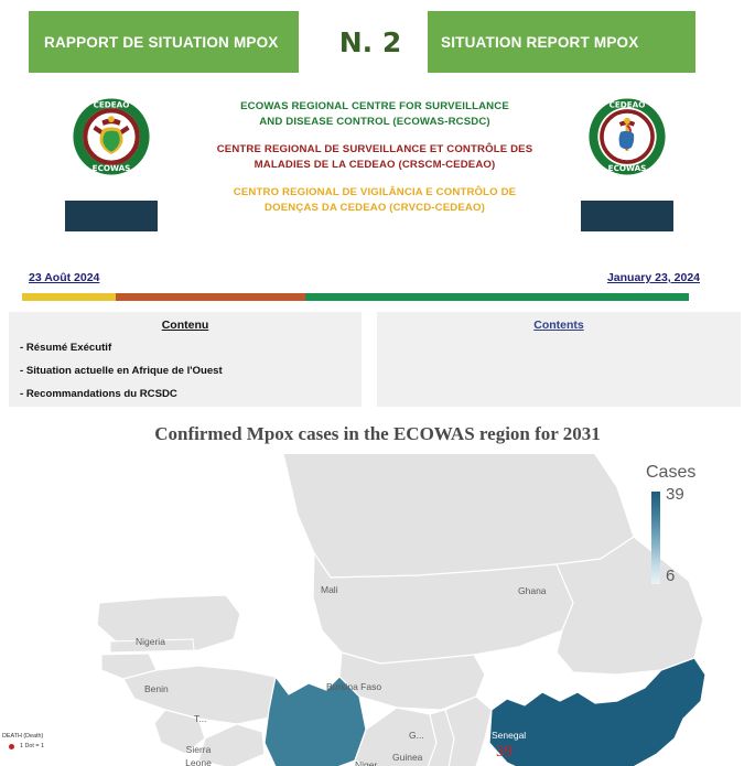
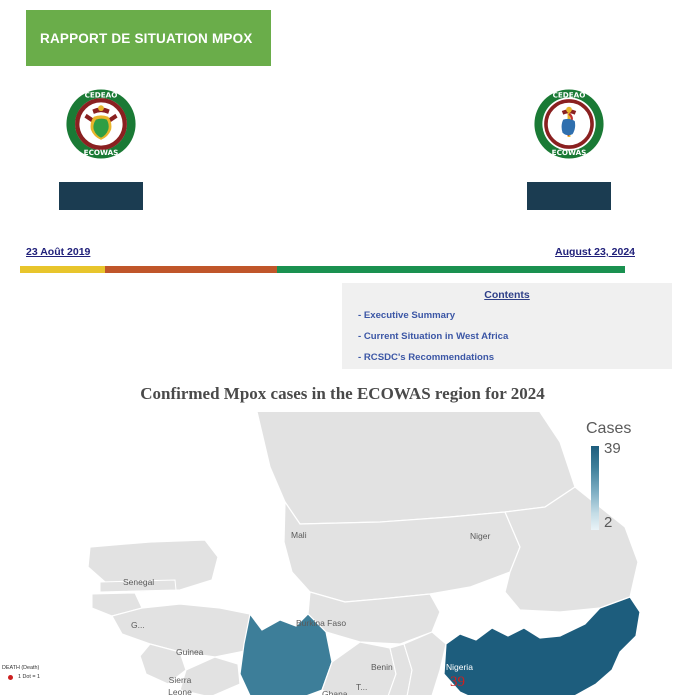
  RAPPORT DE SITUATION MPOX
- N. 2
- SITUATION REPORT MPOX
  CEDEAO
  ECOWAS
- ECOWAS REGIONAL CENTRE FOR SURVEILLANCE
- AND DISEASE CONTROL (ECOWAS-RCSDC)
- CENTRE REGIONAL DE SURVEILLANCE ET CONTRÔLE DES
- MALADIES DE LA CEDEAO (CRSCM-CEDEAO)
- CENTRO REGIONAL DE VIGILÂNCIA E CONTRÔLO DE
- DOENÇAS DA CEDEAO (CRVCD-CEDEAO)
  CEDEAO
  ECOWAS
- 23 Août 2024
+ 23 Août 2019
- January 23, 2024
+ August 23, 2024
- Contenu
- - Résumé Exécutif
- - Situation actuelle en Afrique de l'Ouest
- - Recommandations du RCSDC
  Contents
+ - Executive Summary
+ - Current Situation in West Africa
+ - RCSDC's Recommendations
- Confirmed Mpox cases in the ECOWAS region for 2031
+ Confirmed Mpox cases in the ECOWAS region for 2024
  Mali
- Ghana
+ Niger
- Nigeria
+ Senegal
- Benin
+ G...
- T...
+ Guinea
  Sierra Leone
  Burkina Faso
- G...
+ Benin
- Niger
+ Ghana
- Guinea
+ T...
- Senegal
+ Nigeria
  39
  Cases
  39
- 6
+ 2
